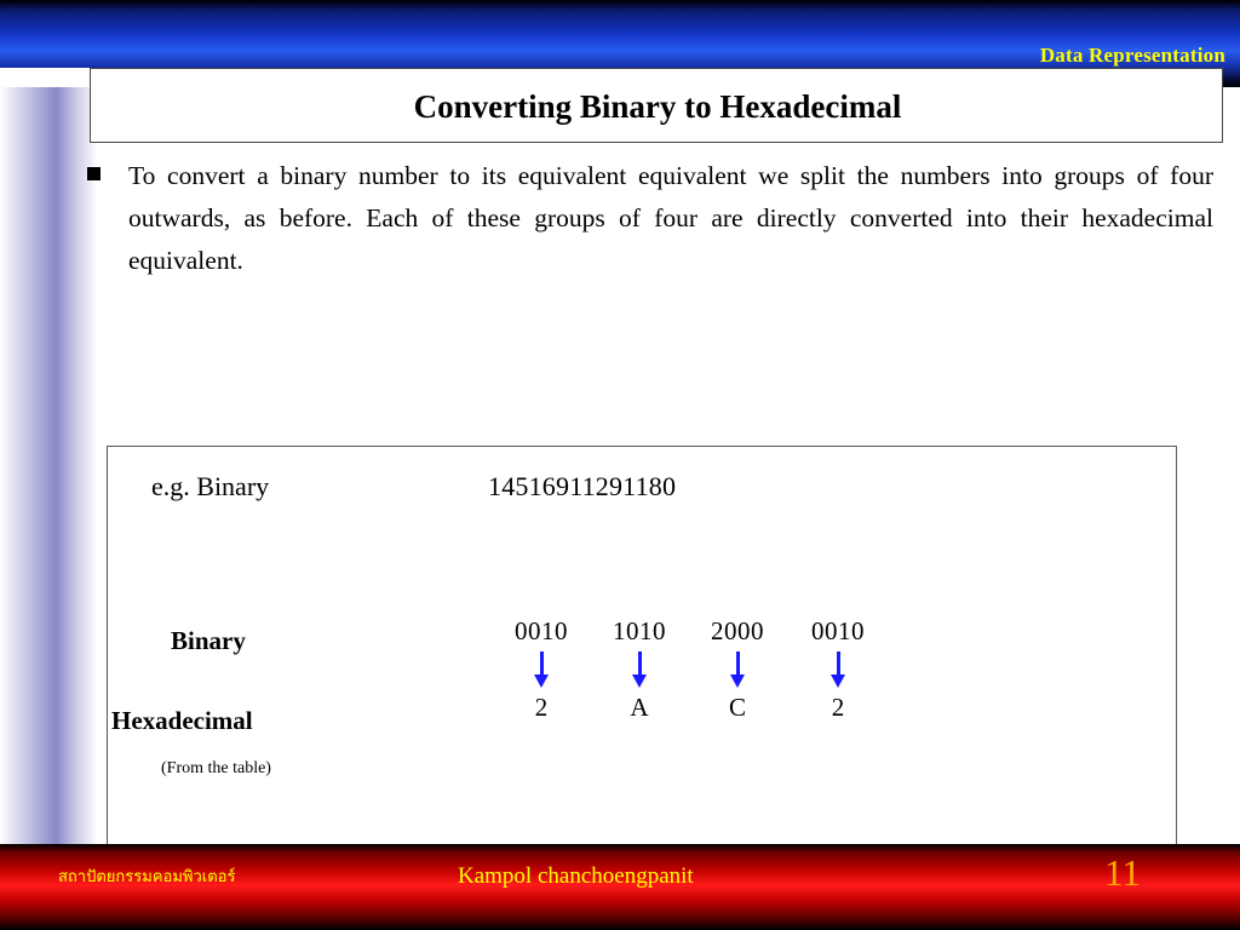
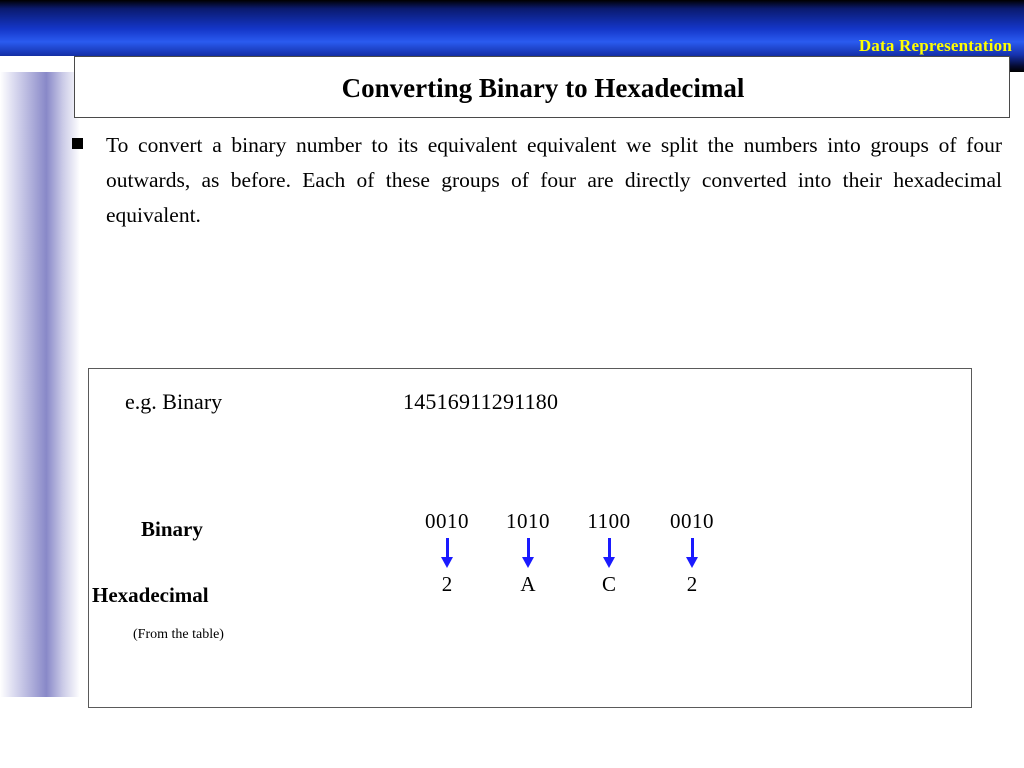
  Data Representation
  Converting Binary to Hexadecimal
  To convert a binary number to its equivalent equivalent we split the numbers into groups of four outwards, as before. Each of these groups of four are directly converted into their hexadecimal equivalent.
  e.g. Binary
  14516911291180
  Binary
  Hexadecimal
  (From the table)
  0010
  2
  1010
  A
- 2000
+ 1100
  C
  0010
  2
- สถาปัตยกรรมคอมพิวเตอร์
- Kampol chanchoengpanit
- 11
